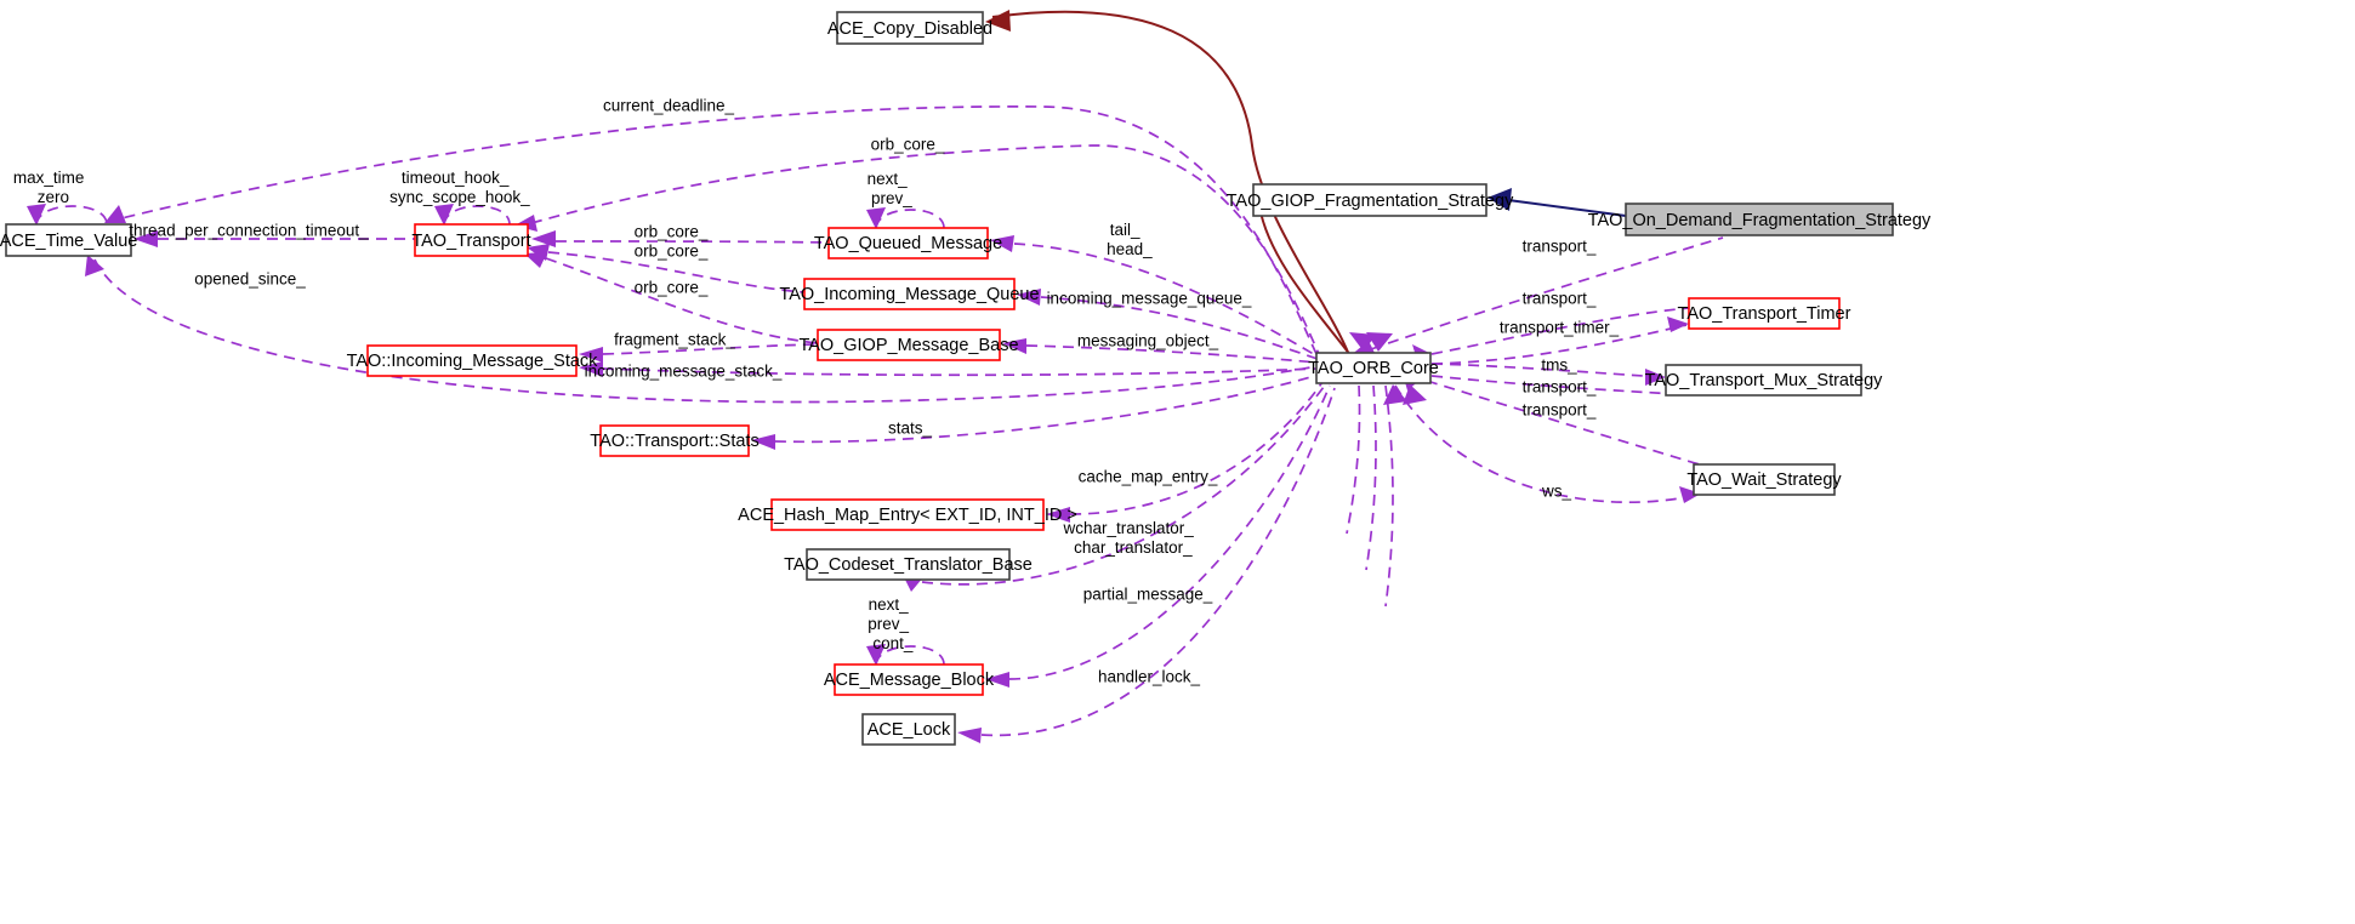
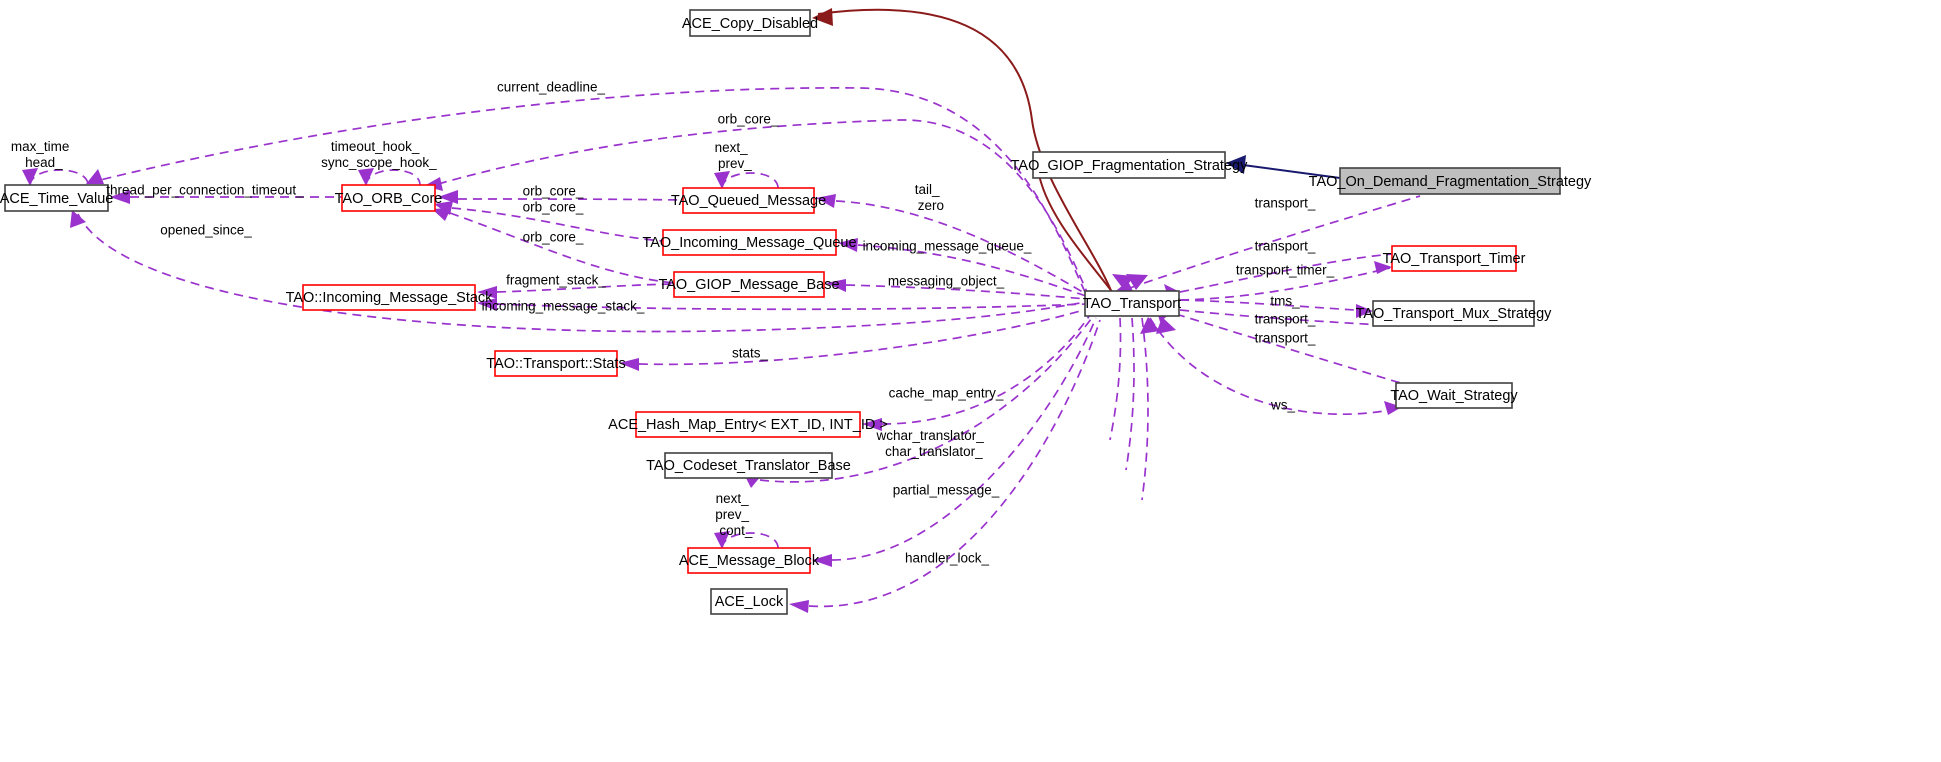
  ACE_Copy_Disabled
  ACE_Time_Value
- TAO_Transport
+ TAO_ORB_Core
  TAO_Queued_Message
  TAO_Incoming_Message_Queue
  TAO_GIOP_Message_Base
  TAO::Incoming_Message_Stack
  TAO::Transport::Stats
  ACE_Hash_Map_Entry< EXT_ID, INT_ID >
  TAO_Codeset_Translator_Base
  ACE_Message_Block
  ACE_Lock
- TAO_ORB_Core
+ TAO_Transport
  TAO_GIOP_Fragmentation_Strategy
  TAO_On_Demand_Fragmentation_Strategy
  TAO_Transport_Timer
  TAO_Transport_Mux_Strategy
  TAO_Wait_Strategy
- max_time zero
+ max_time head_
  thread_per_connection_timeout_
  opened_since_
  timeout_hook_ sync_scope_hook_
  current_deadline_
  orb_core_
  next_ prev_
  orb_core_
  orb_core_
  orb_core_
  fragment_stack_
  incoming_message_stack_
  stats_
- tail_ head_
+ tail_ zero
  incoming_message_queue_
  messaging_object_
  cache_map_entry_
  wchar_translator_ char_translator_
  partial_message_
  next_ prev_ cont_
  handler_lock_
  transport_
  transport_
  transport_timer_
  tms_
  transport_
  transport_
  ws_
